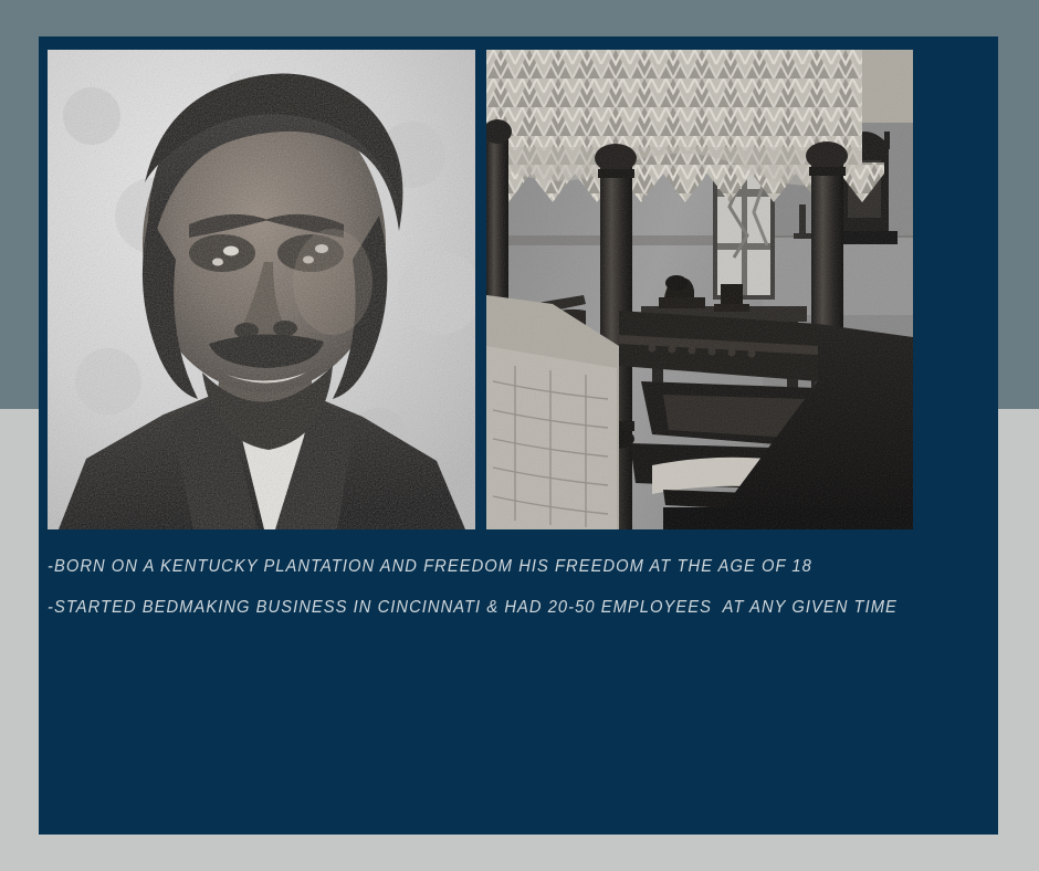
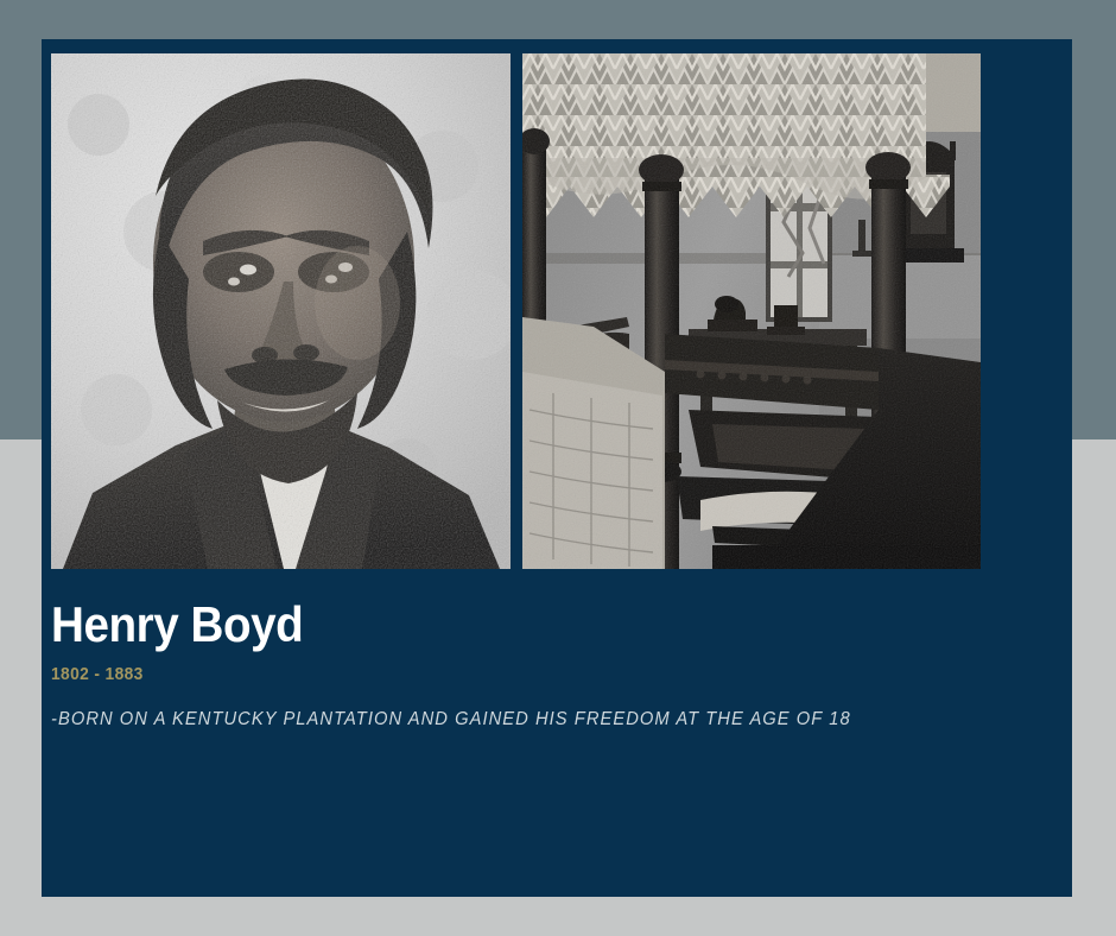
+ Henry Boyd
+ 1802 - 1883
- -BORN ON A KENTUCKY PLANTATION AND FREEDOM HIS FREEDOM AT THE AGE OF 18
+ -BORN ON A KENTUCKY PLANTATION AND GAINED HIS FREEDOM AT THE AGE OF 18
- -STARTED BEDMAKING BUSINESS IN CINCINNATI & HAD 20-50 EMPLOYEES AT ANY GIVEN TIME
